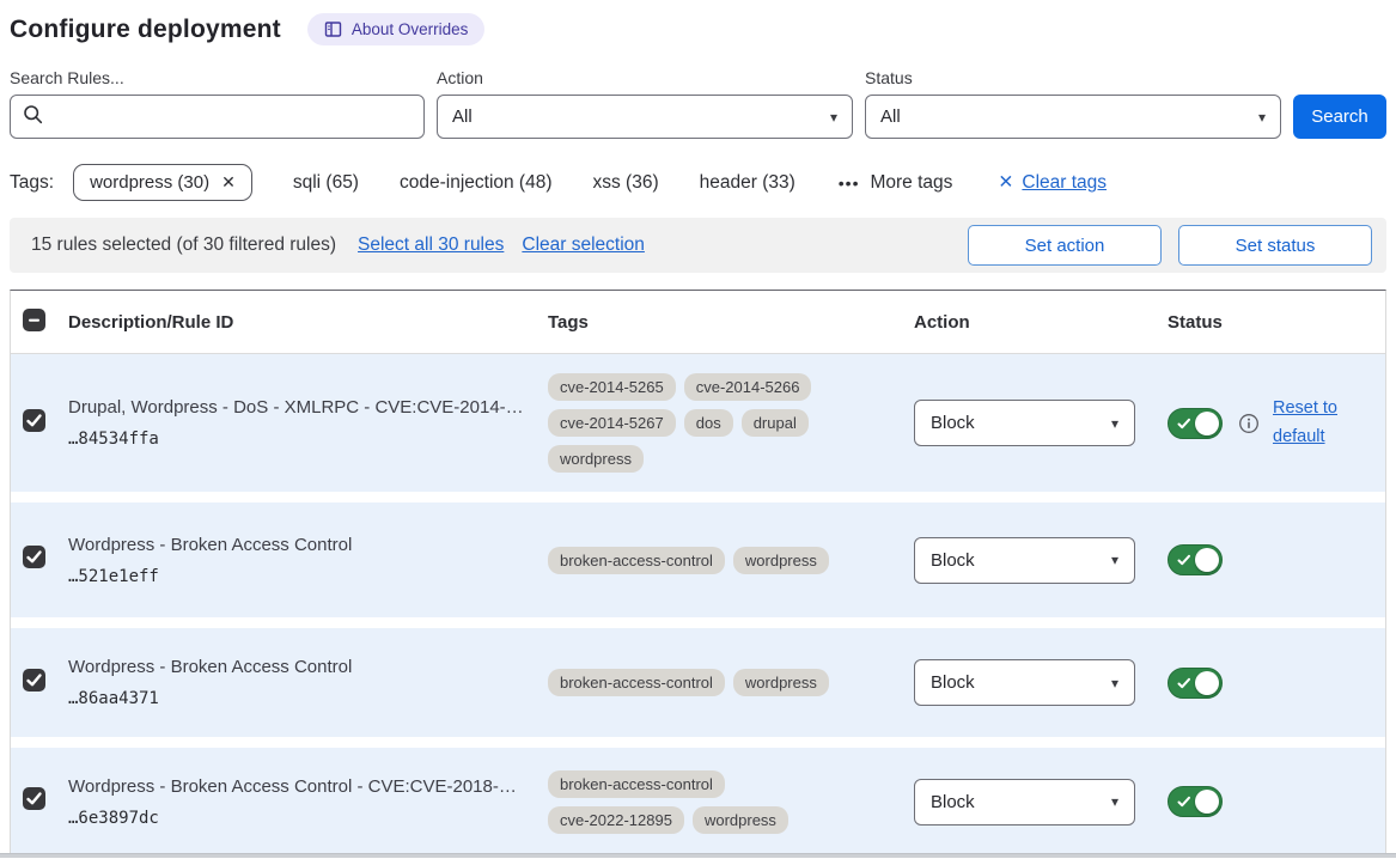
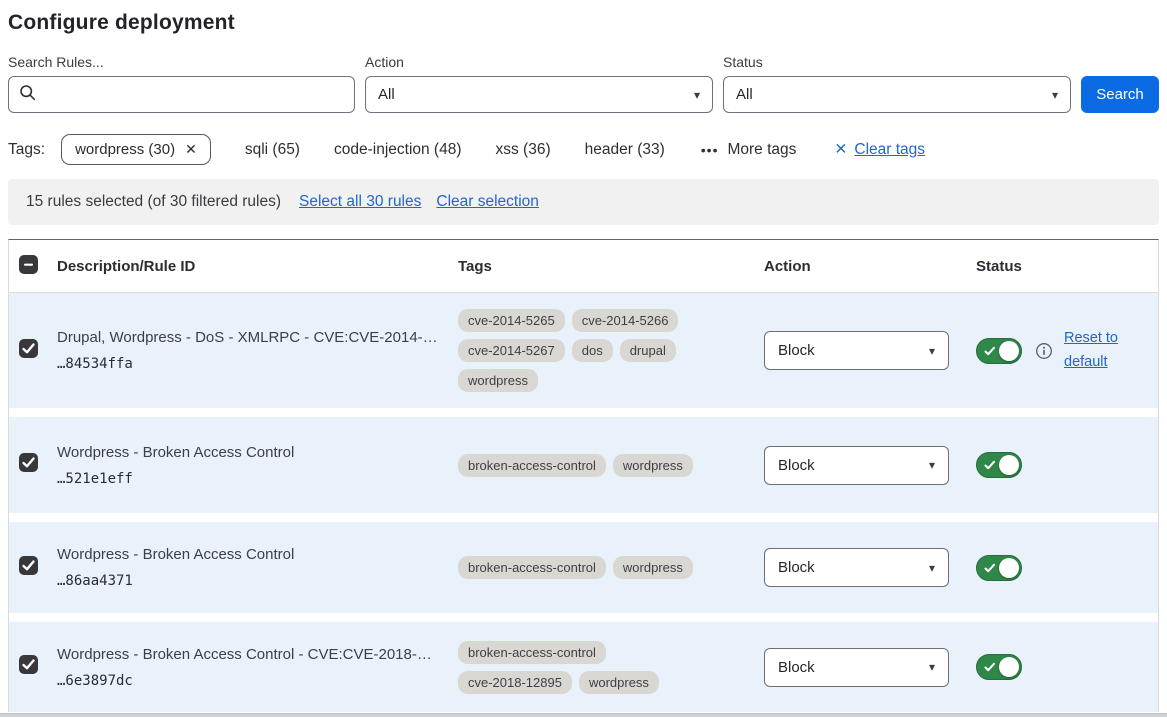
  Configure deployment
- About Overrides
  Search Rules...
  Action
  All
  ▾
  Status
  All
  ▾
  Search
  Tags:
  wordpress (30)
  ✕
  sqli (65)
  code-injection (48)
  xss (36)
  header (33)
  •••
  More tags
  ✕
  Clear tags
  15 rules selected (of 30 filtered rules)
  Select all 30 rules
  Clear selection
- Set action
- Set status
  Description/Rule ID
  Tags
  Action
  Status
  Drupal, Wordpress - DoS - XMLRPC - CVE:CVE-2014-…
  …84534ffa
  cve-2014-5265
  cve-2014-5266
  cve-2014-5267
  dos
  drupal
  wordpress
  Block
  ▾
  Reset to default
  Wordpress - Broken Access Control
  …521e1eff
  broken-access-control
  wordpress
  Block
  ▾
  Wordpress - Broken Access Control
  …86aa4371
  broken-access-control
  wordpress
  Block
  ▾
  Wordpress - Broken Access Control - CVE:CVE-2018-…
  …6e3897dc
  broken-access-control
- cve-2022-12895
+ cve-2018-12895
  wordpress
  Block
  ▾
